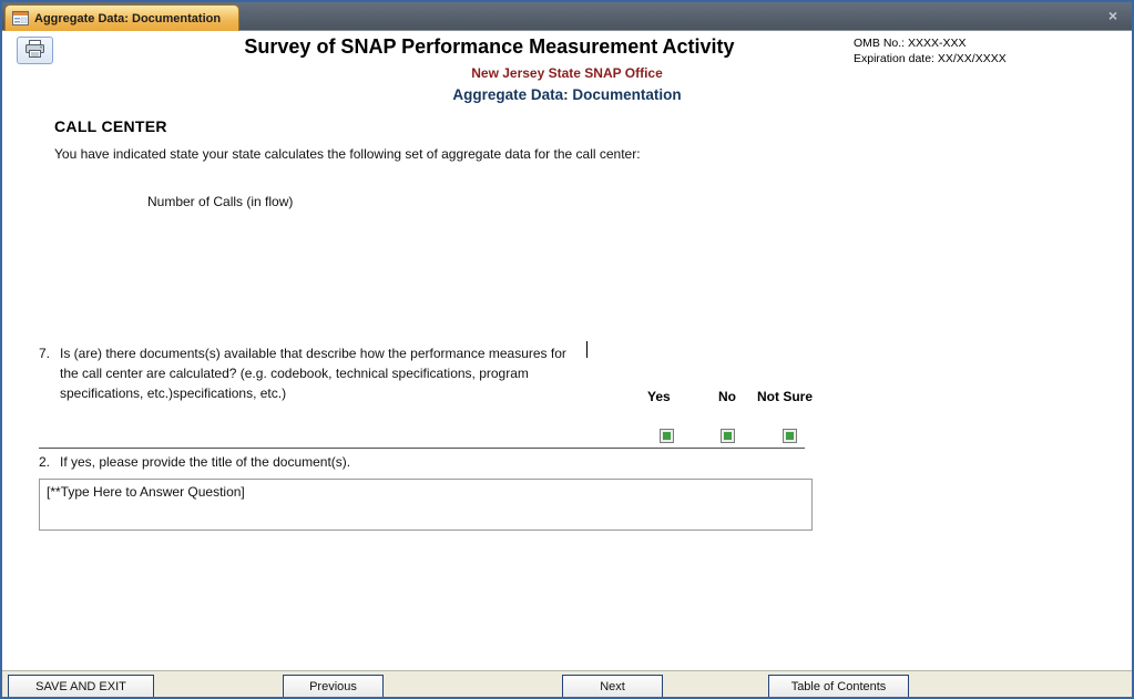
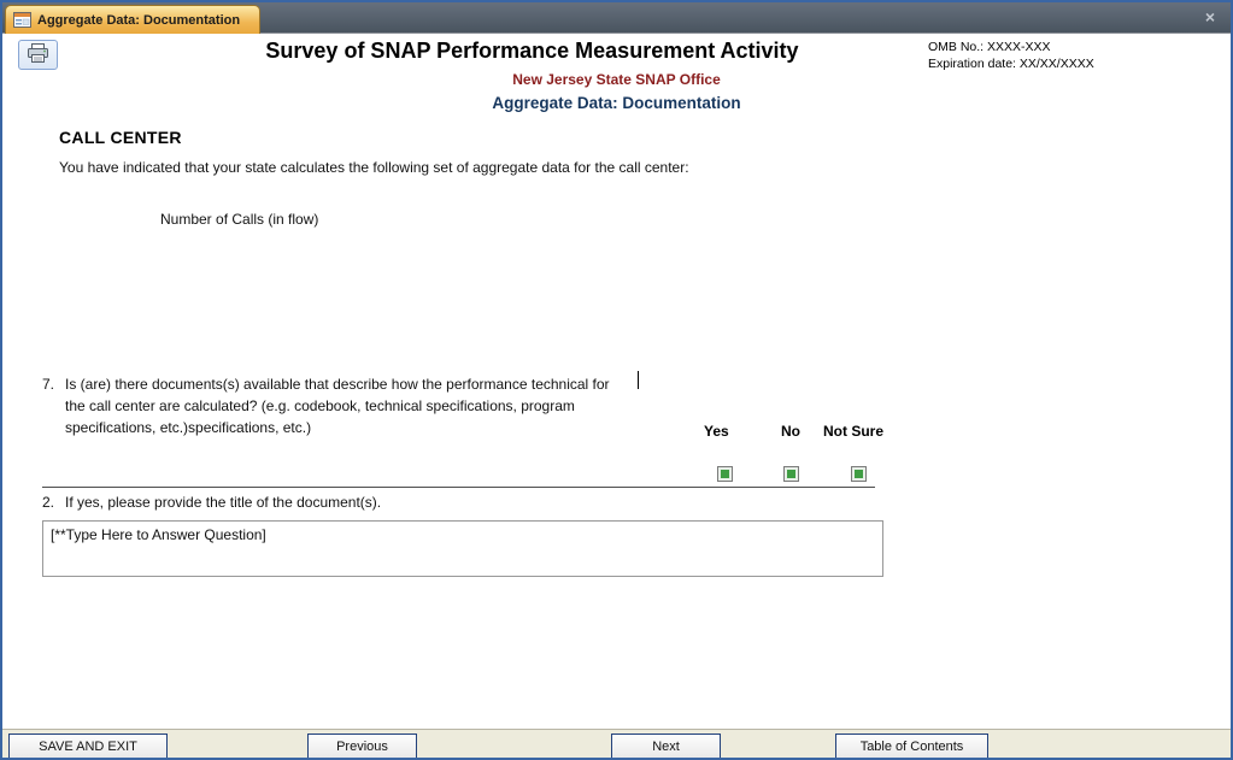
  Aggregate Data: Documentation
  ×
  Survey of SNAP Performance Measurement Activity
  New Jersey State SNAP Office
  Aggregate Data: Documentation
  OMB No.: XXXX-XXX
  Expiration date: XX/XX/XXXX
  CALL CENTER
- You have indicated state your state calculates the following set of aggregate data for the call center:
+ You have indicated that your state calculates the following set of aggregate data for the call center:
  Number of Calls (in flow)
  7.
- Is (are) there documents(s) available that describe how the performance measures for the call center are calculated? (e.g. codebook, technical specifications, program specifications, etc.)specifications, etc.)
+ Is (are) there documents(s) available that describe how the performance technical for the call center are calculated? (e.g. codebook, technical specifications, program specifications, etc.)specifications, etc.)
  Yes
  No
  Not Sure
  2.
  If yes, please provide the title of the document(s).
  [**Type Here to Answer Question]
  SAVE AND EXIT
  Previous
  Next
  Table of Contents
